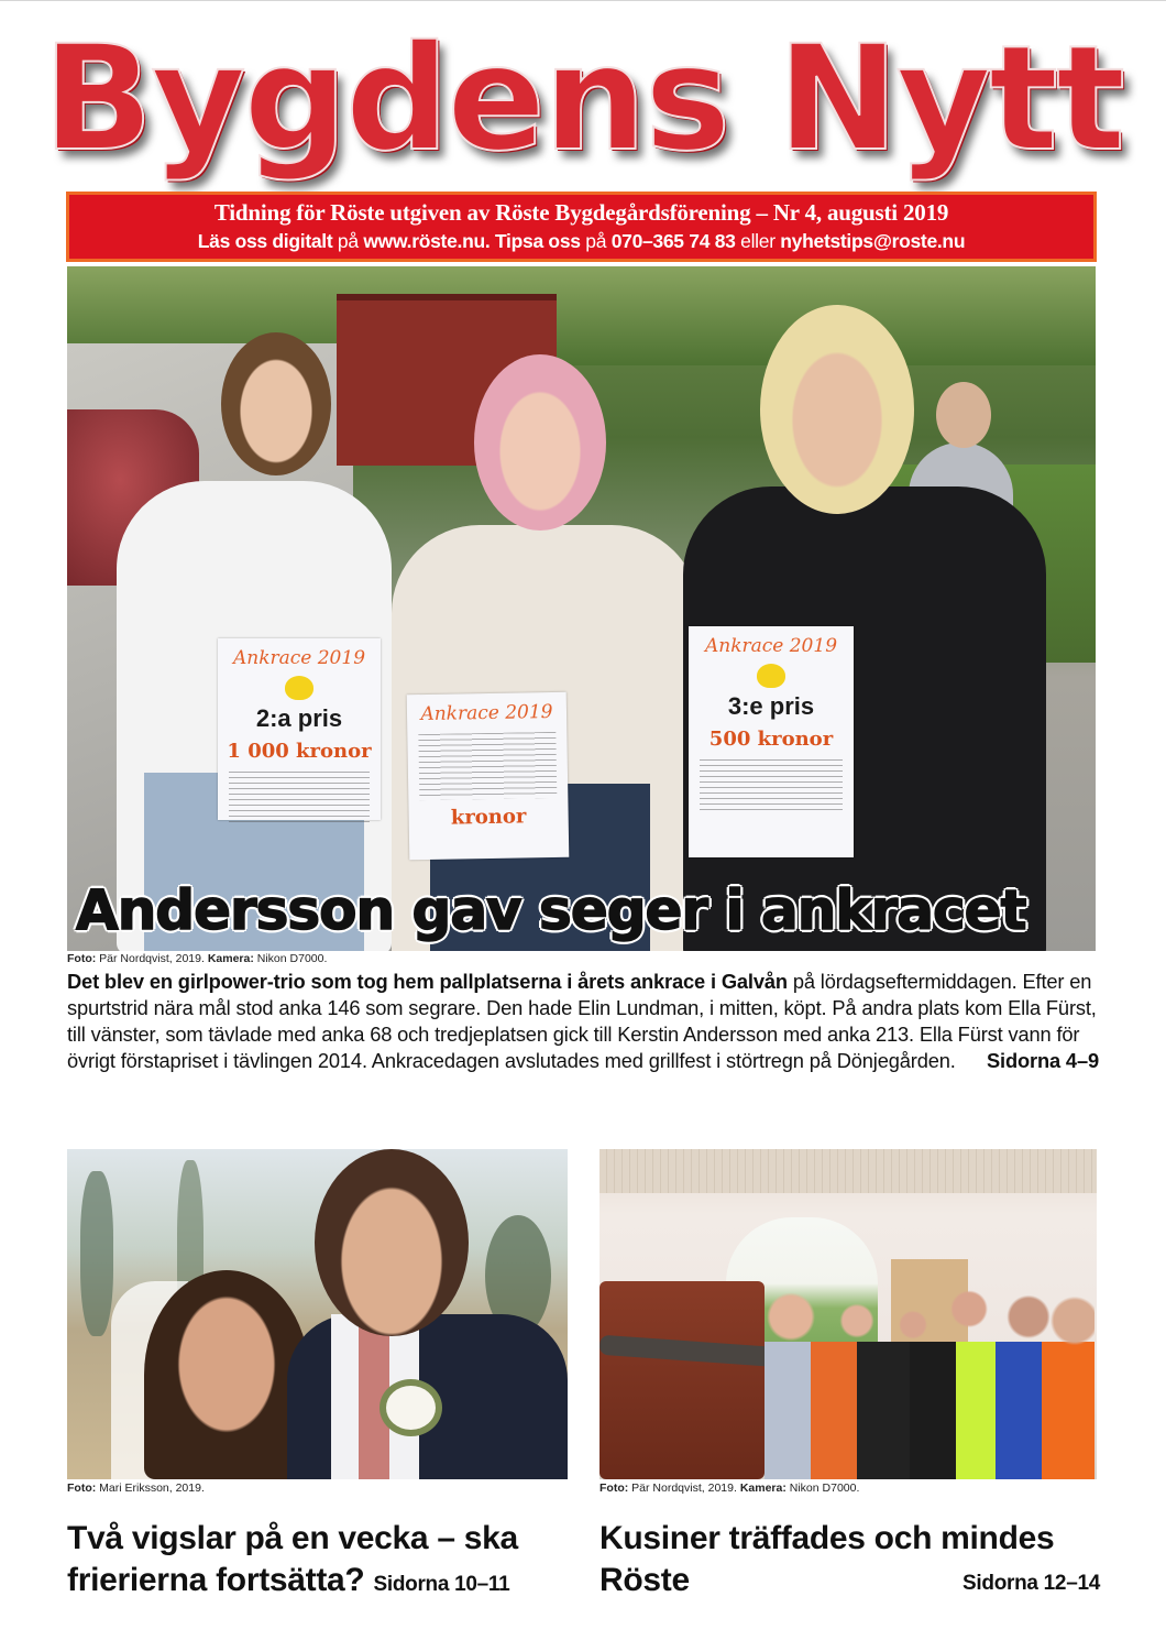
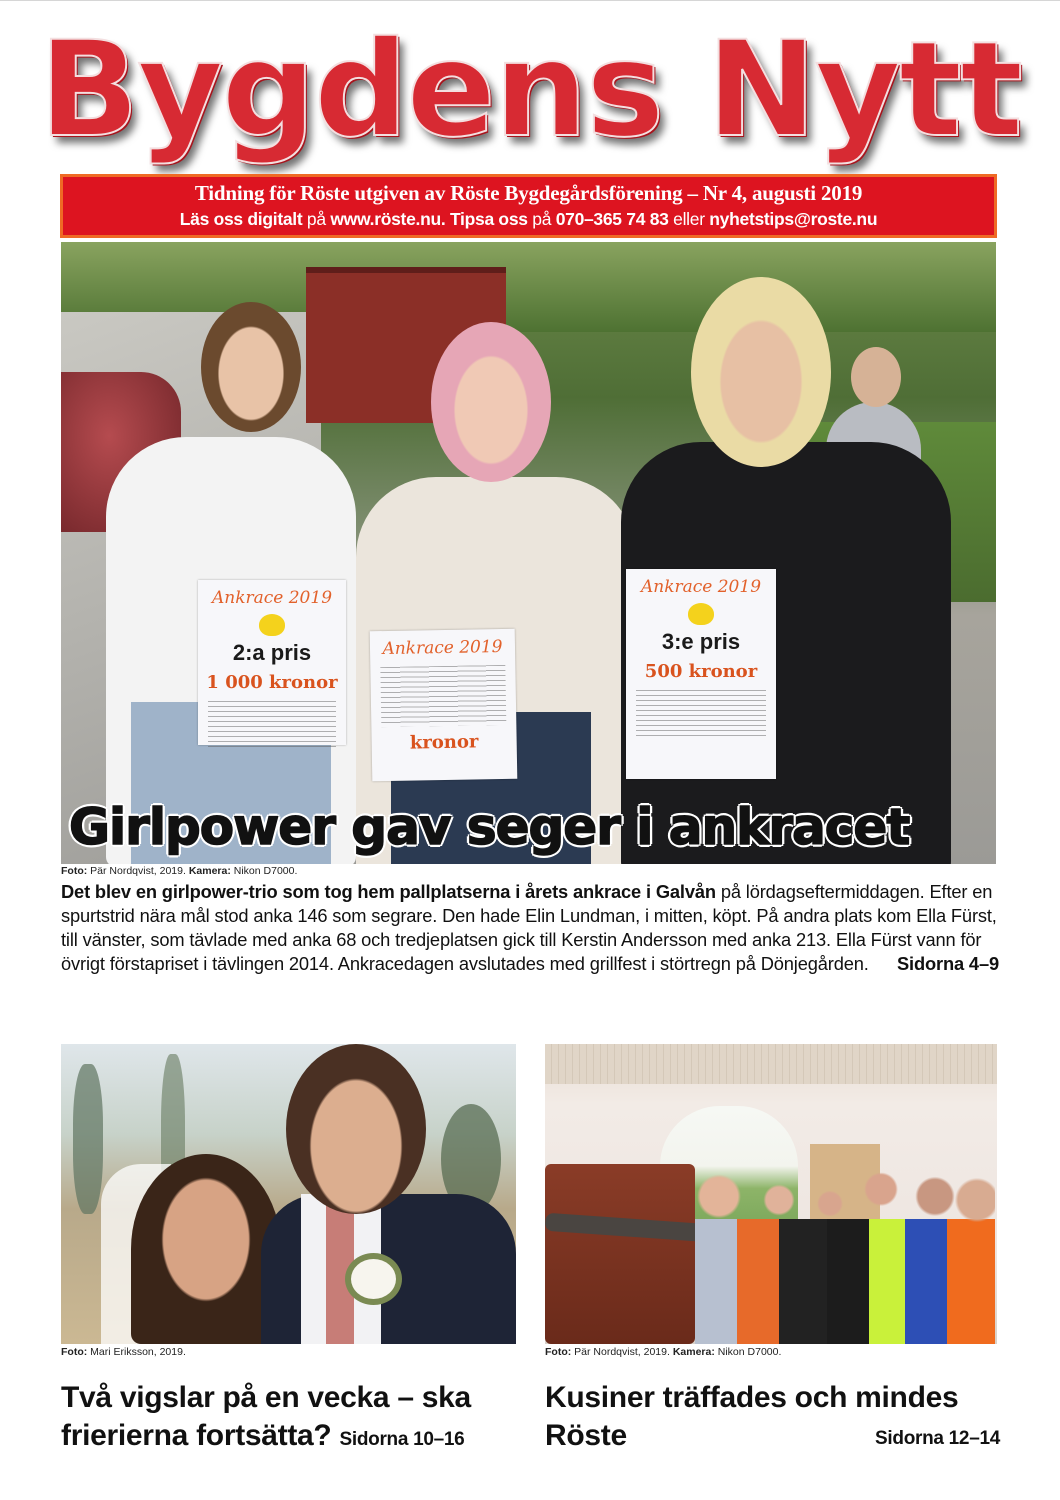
  Bygdens Nytt
  Tidning för Röste utgiven av Röste Bygdegårdsförening – Nr 4, augusti 2019
  Läs oss digitalt på www.röste.nu. Tipsa oss på 070–365 74 83 eller nyhetstips@roste.nu
  Ankrace 2019
  2:a pris
  1 000 kronor
  Ankrace 2019
  kronor
  Ankrace 2019
  3:e pris
  500 kronor
- Andersson gav seger i ankracet
+ Girlpower gav seger i ankracet
  Foto: Pär Nordqvist, 2019. Kamera: Nikon D7000.
  Det blev en girlpower-trio som tog hem pallplatserna i årets ankrace i Galvån på lördagseftermiddagen. Efter en spurtstrid nära mål stod anka 146 som segrare. Den hade Elin Lundman, i mitten, köpt. På andra plats kom Ella Fürst, till vänster, som tävlade med anka 68 och tredjeplatsen gick till Kerstin Andersson med anka 213. Ella Fürst vann för övrigt förstapriset i tävlingen 2014. Ankracedagen avslutades med grillfest i störtregn på Dönjegården.
  Sidorna 4–9
  Foto: Mari Eriksson, 2019.
  Foto: Pär Nordqvist, 2019. Kamera: Nikon D7000.
- Två vigslar på en vecka – ska frierierna fortsätta? Sidorna 10–11
+ Två vigslar på en vecka – ska frierierna fortsätta? Sidorna 10–16
  Kusiner träffades och mindes
  Röste
  Sidorna 12–14
